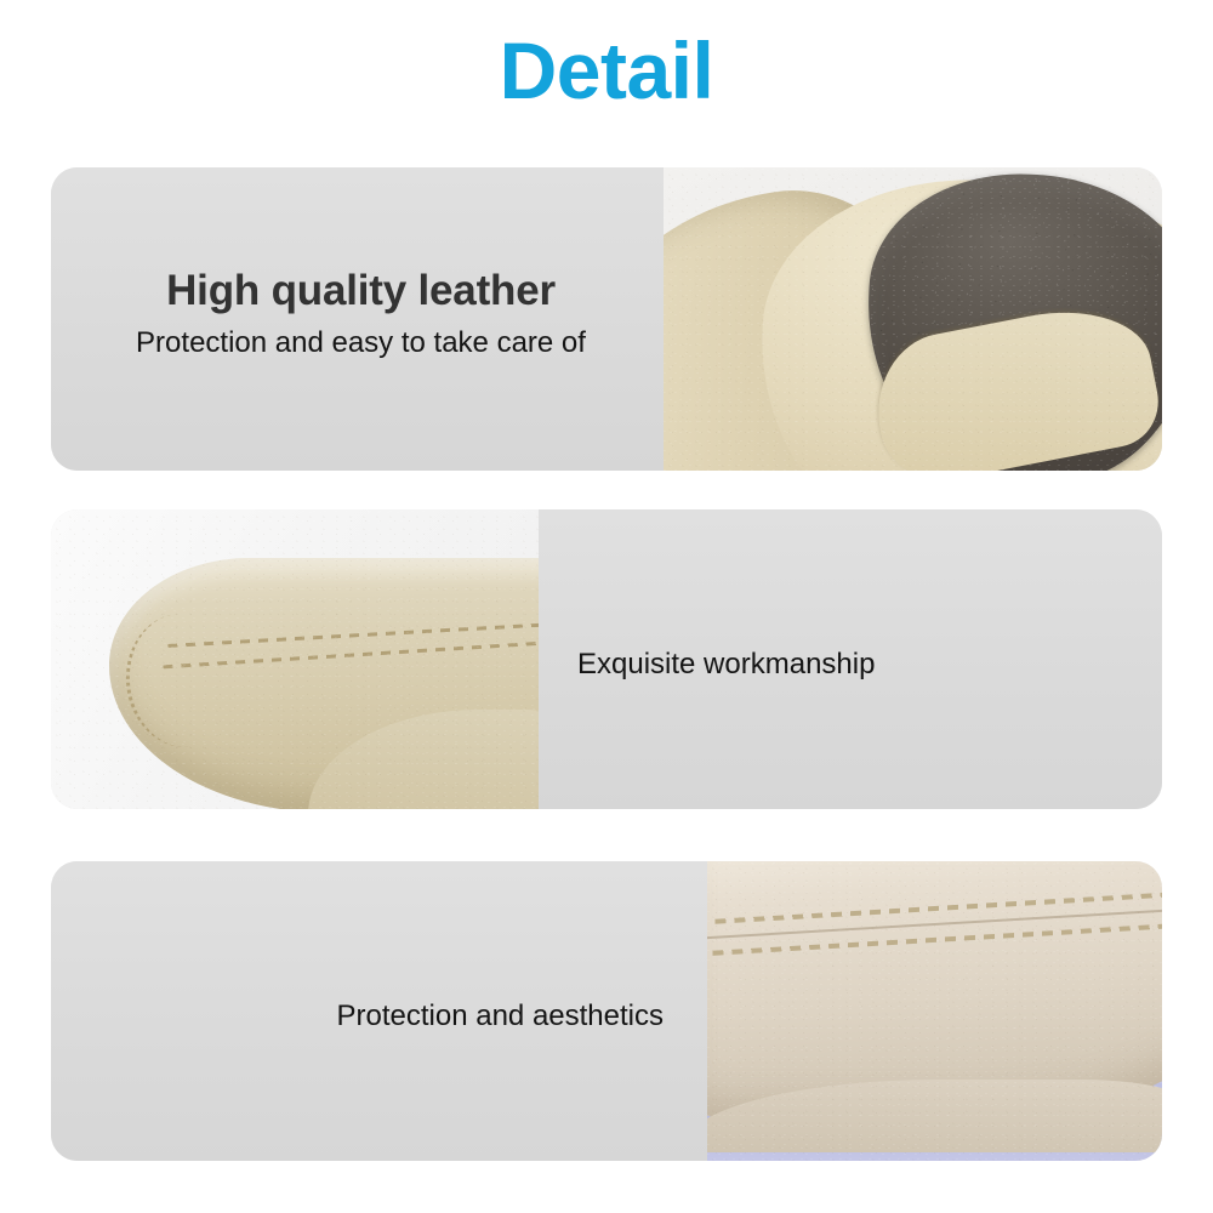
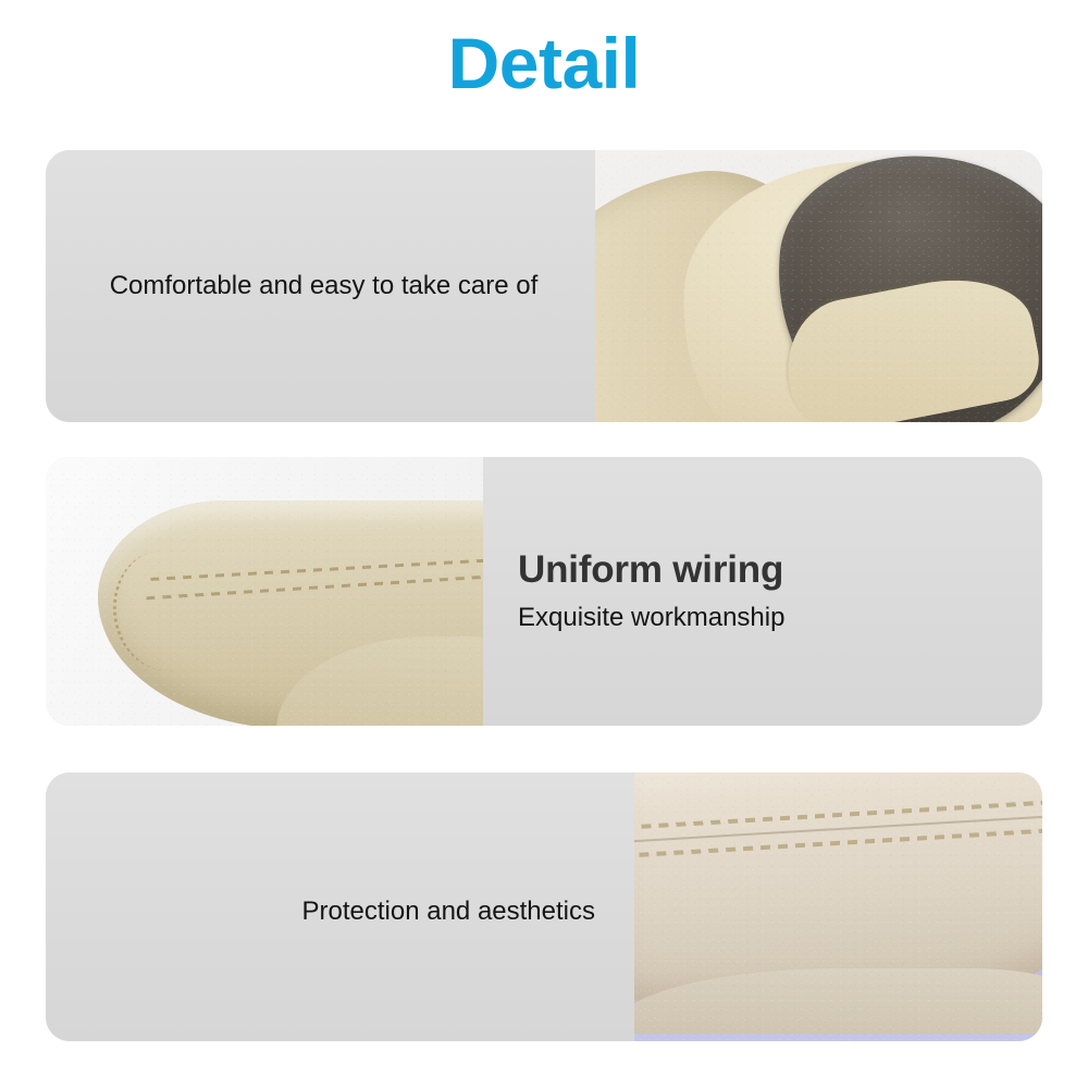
  Detail
- High quality leather
- Protection and easy to take care of
+ Comfortable and easy to take care of
+ Uniform wiring
  Exquisite workmanship
  Protection and aesthetics
